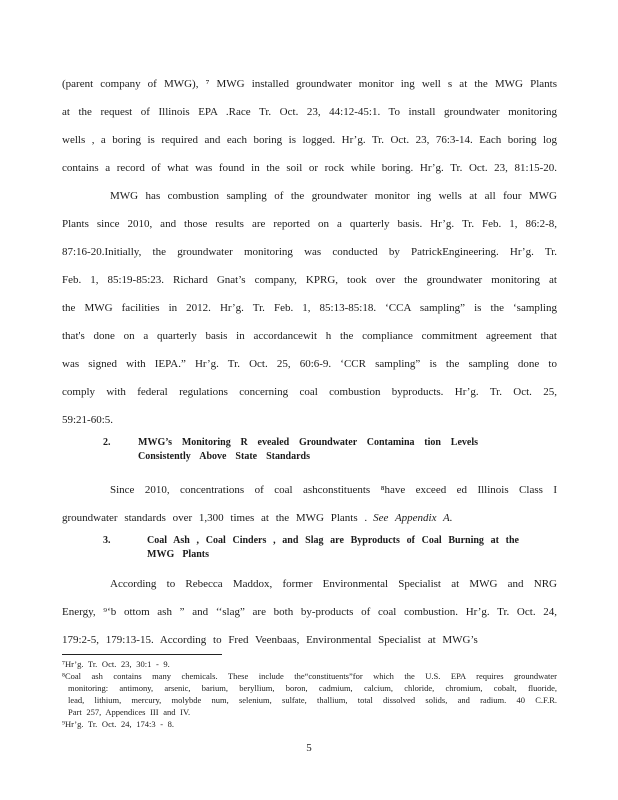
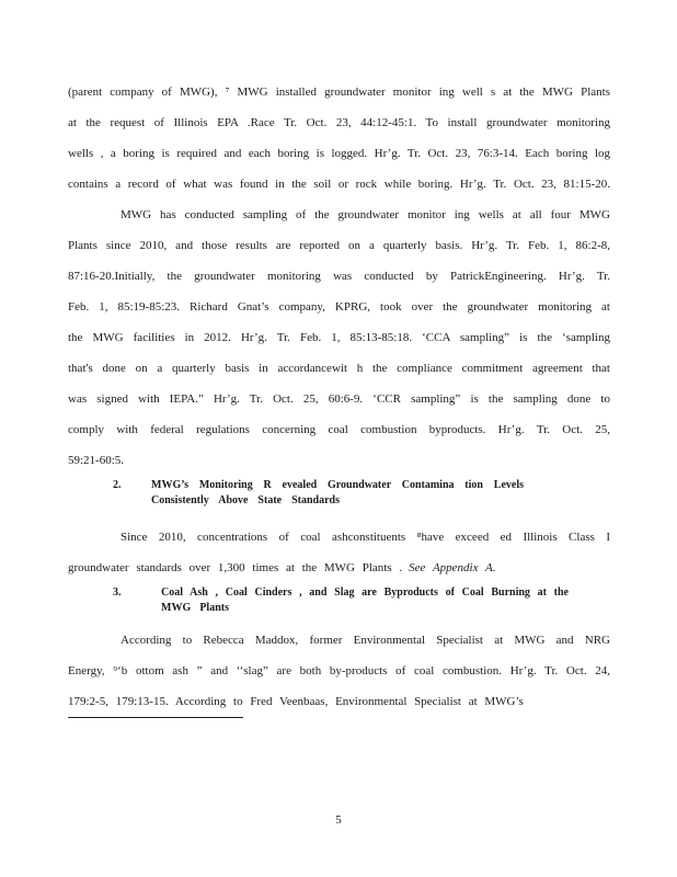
  (parent company of MWG), ⁷ MWG installed groundwater monitor ing well s at the MWG Plants
  at the request of Illinois EPA .Race Tr. Oct. 23, 44:12-45:1. To install groundwater monitoring
  wells , a boring is required and each boring is logged. Hr’g. Tr. Oct. 23, 76:3-14. Each boring log
  contains a record of what was found in the soil or rock while boring. Hr’g. Tr. Oct. 23, 81:15-20.
- MWG has combustion sampling of the groundwater monitor ing wells at all four MWG
+ MWG has conducted sampling of the groundwater monitor ing wells at all four MWG
  Plants since 2010, and those results are reported on a quarterly basis. Hr’g. Tr. Feb. 1, 86:2-8,
  87:16-20.Initially, the groundwater monitoring was conducted by PatrickEngineering. Hr’g. Tr.
  Feb. 1, 85:19-85:23. Richard Gnat’s company, KPRG, took over the groundwater monitoring at
  the MWG facilities in 2012. Hr’g. Tr. Feb. 1, 85:13-85:18. ‘CCA sampling” is the ‘sampling
  that's done on a quarterly basis in accordancewit h the compliance commitment agreement that
  was signed with IEPA.” Hr’g. Tr. Oct. 25, 60:6-9. ‘CCR sampling” is the sampling done to
  comply with federal regulations concerning coal combustion byproducts. Hr’g. Tr. Oct. 25,
  59:21-60:5.
  2.
  MWG’s Monitoring R evealed Groundwater Contamina tion Levels
  Consistently Above State Standards
  Since 2010, concentrations of coal ashconstituents ⁸have exceed ed Illinois Class I
  groundwater standards over 1,300 times at the MWG Plants . See Appendix A.
  3.
  Coal Ash , Coal Cinders , and Slag are Byproducts of Coal Burning at the
  MWG Plants
  According to Rebecca Maddox, former Environmental Specialist at MWG and NRG
  Energy, ⁹‘b ottom ash ” and ‘‘slag” are both by-products of coal combustion. Hr’g. Tr. Oct. 24,
  179:2-5, 179:13-15. According to Fred Veenbaas, Environmental Specialist at MWG’s
- ⁷Hr’g. Tr. Oct. 23, 30:1 - 9.
- ⁸Coal ash contains many chemicals. These include the“constituents”for which the U.S. EPA requires groundwater
- monitoring: antimony, arsenic, barium, beryllium, boron, cadmium, calcium, chloride, chromium, cobalt, fluoride,
- lead, lithium, mercury, molybde num, selenium, sulfate, thallium, total dissolved solids, and radium. 40 C.F.R.
- Part 257, Appendices III and IV.
- ⁹Hr’g. Tr. Oct. 24, 174:3 - 8.
  5
